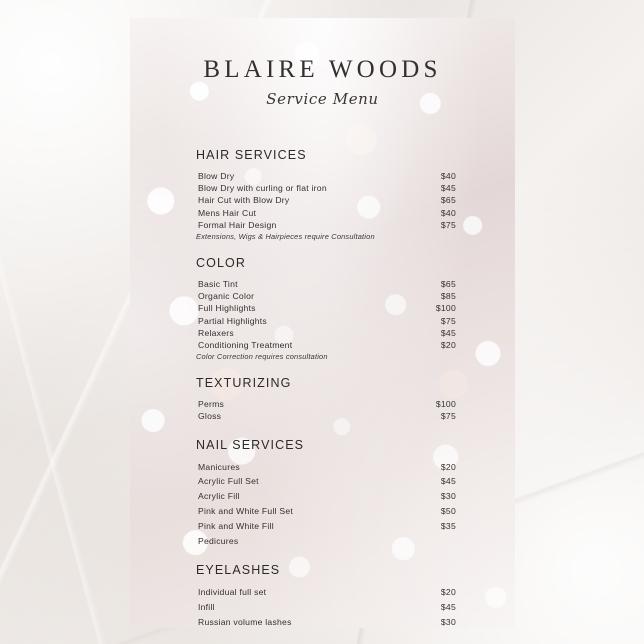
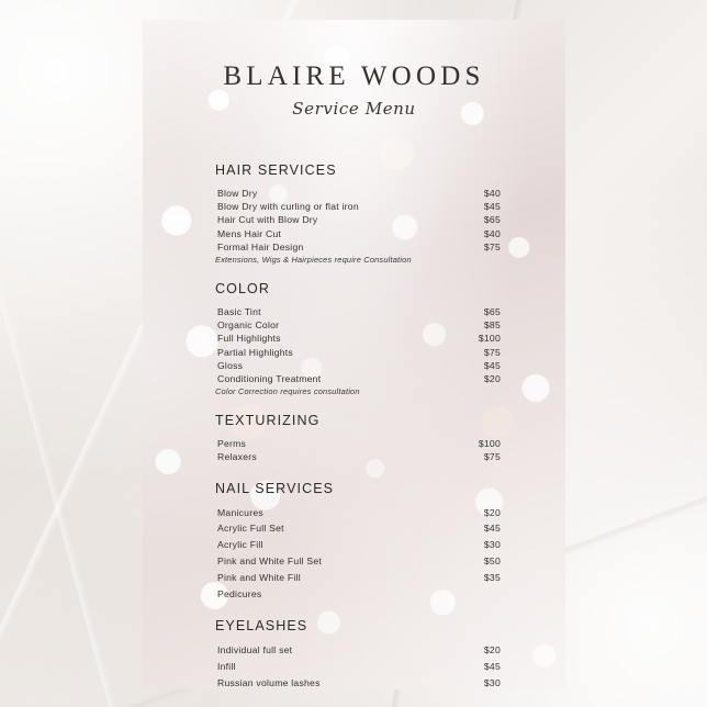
  BLAIRE WOODS
  Service Menu
  HAIR SERVICES
  Blow Dry
  $40
  Blow Dry with curling or flat iron
  $45
  Hair Cut with Blow Dry
  $65
  Mens Hair Cut
  $40
  Formal Hair Design
  $75
  Extensions, Wigs & Hairpieces require Consultation
  COLOR
  Basic Tint
  $65
  Organic Color
  $85
  Full Highlights
  $100
  Partial Highlights
  $75
- Relaxers
+ Gloss
  $45
  Conditioning Treatment
  $20
  Color Correction requires consultation
  TEXTURIZING
  Perms
  $100
- Gloss
+ Relaxers
  $75
  NAIL SERVICES
  Manicures
  $20
  Acrylic Full Set
  $45
  Acrylic Fill
  $30
  Pink and White Full Set
  $50
  Pink and White Fill
  $35
  Pedicures
  EYELASHES
  Individual full set
  $20
  Infill
  $45
  Russian volume lashes
  $30
